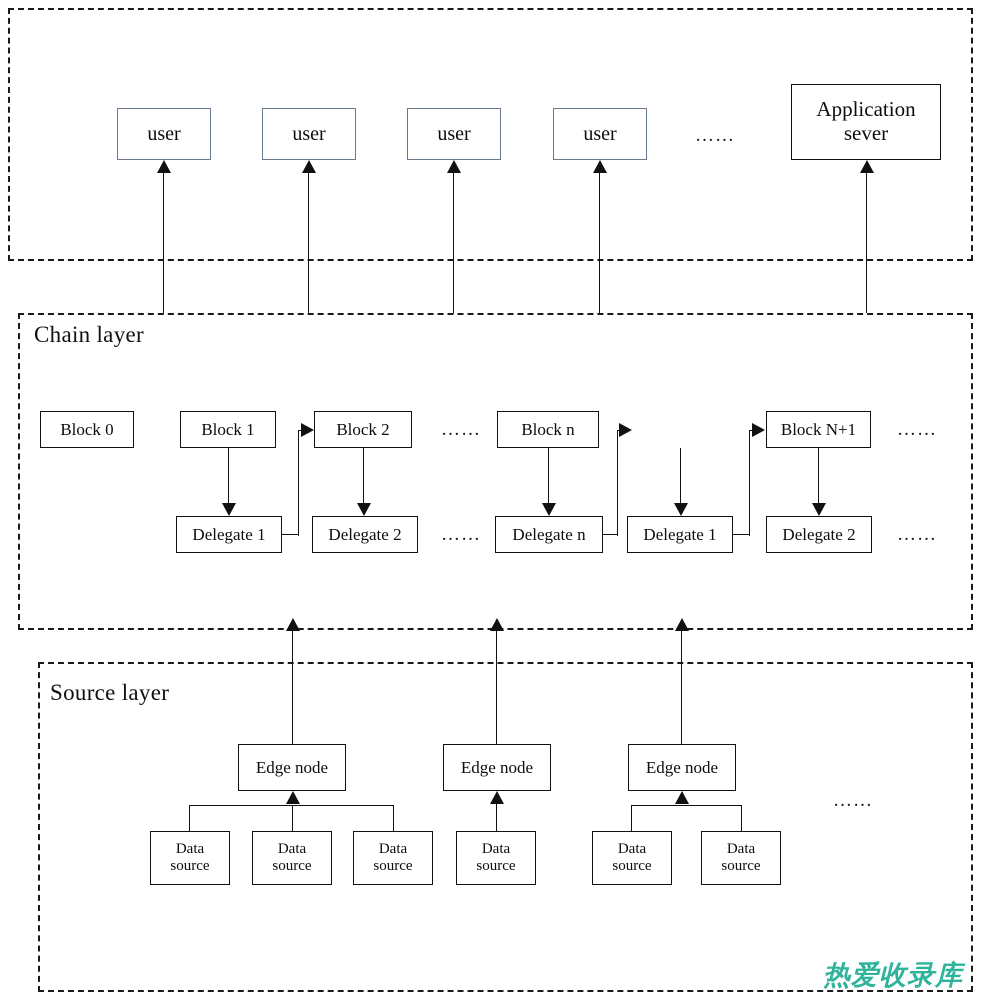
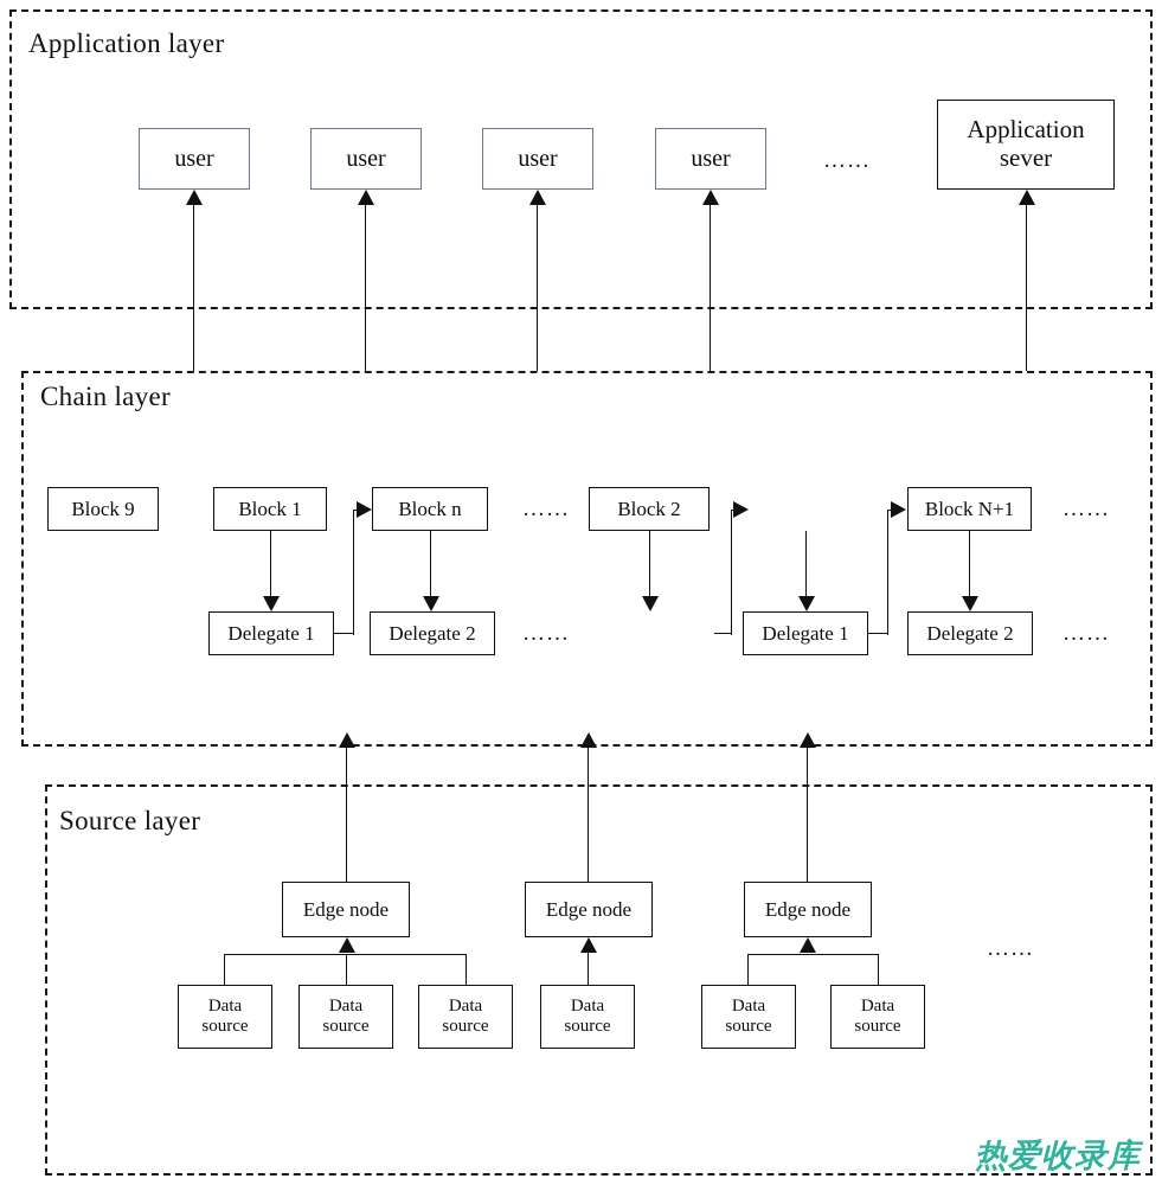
+ Application layer
  user
  user
  user
  user
  ……
  Application
  sever
  Chain layer
- Block 0
+ Block 9
  Block 1
- Block 2
+ Block n
  ……
- Block n
+ Block 2
  Block N+1
  ……
  Delegate 1
  Delegate 2
  ……
- Delegate n
  Delegate 1
  Delegate 2
  ……
  Source layer
  Edge node
  Edge node
  Edge node
  ……
  Data
  source
  Data
  source
  Data
  source
  Data
  source
  Data
  source
  Data
  source
  热爱收录库
